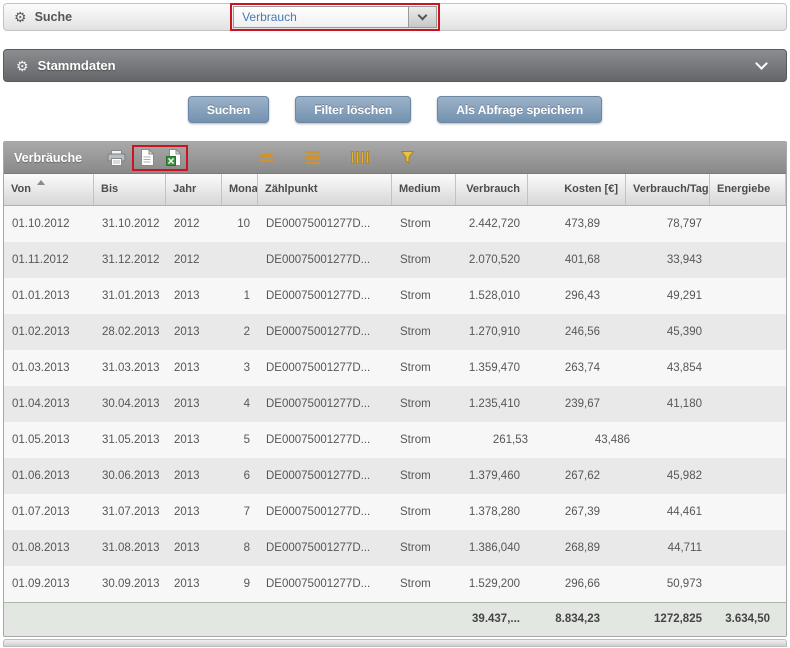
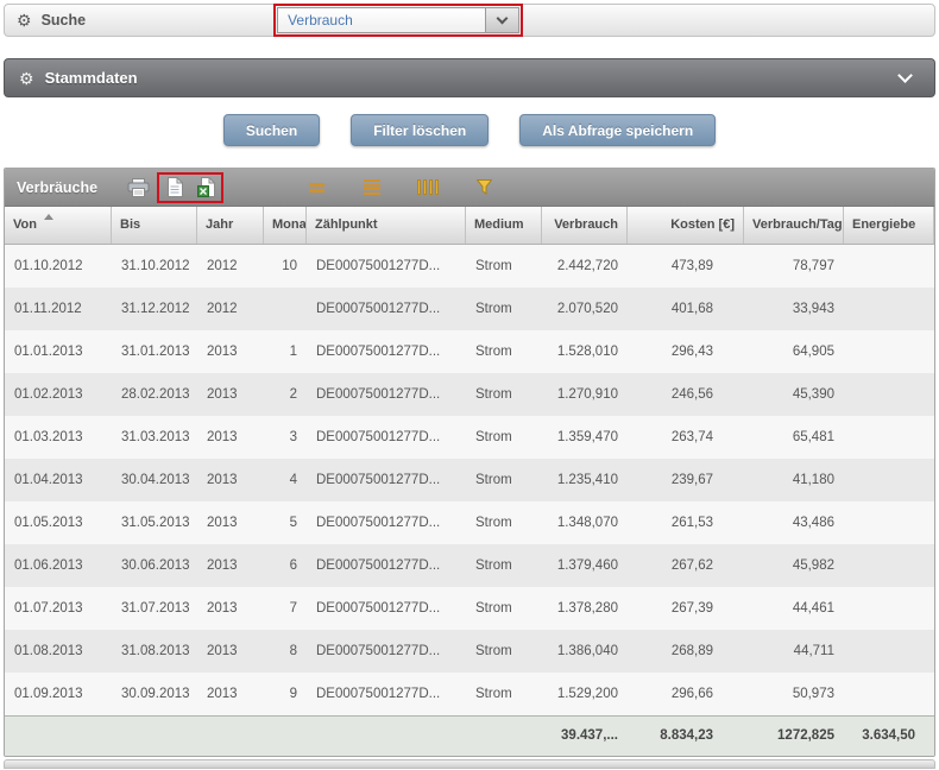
  ⚙
  Suche
  Verbrauch
  ⚙
  Stammdaten
  Suchen
  Filter löschen
  Als Abfrage speichern
  Verbräuche
  Von
  Bis
  Jahr
  Mona
  Zählpunkt
  Medium
  Verbrauch
  Kosten [€]
  Verbrauch/Tag
  Energiebe
  01.10.2012
  31.10.2012
  2012
  10
  DE00075001277D...
  Strom
  2.442,720
  473,89
  78,797
  01.11.2012
  31.12.2012
  2012
  DE00075001277D...
  Strom
  2.070,520
  401,68
  33,943
  01.01.2013
  31.01.2013
  2013
  1
  DE00075001277D...
  Strom
  1.528,010
  296,43
- 49,291
+ 64,905
  01.02.2013
  28.02.2013
  2013
  2
  DE00075001277D...
  Strom
  1.270,910
  246,56
  45,390
  01.03.2013
  31.03.2013
  2013
  3
  DE00075001277D...
  Strom
  1.359,470
  263,74
- 43,854
+ 65,481
  01.04.2013
  30.04.2013
  2013
  4
  DE00075001277D...
  Strom
  1.235,410
  239,67
  41,180
  01.05.2013
  31.05.2013
  2013
  5
  DE00075001277D...
  Strom
+ 1.348,070
  261,53
  43,486
  01.06.2013
  30.06.2013
  2013
  6
  DE00075001277D...
  Strom
  1.379,460
  267,62
  45,982
  01.07.2013
  31.07.2013
  2013
  7
  DE00075001277D...
  Strom
  1.378,280
  267,39
  44,461
  01.08.2013
  31.08.2013
  2013
  8
  DE00075001277D...
  Strom
  1.386,040
  268,89
  44,711
  01.09.2013
  30.09.2013
  2013
  9
  DE00075001277D...
  Strom
  1.529,200
  296,66
  50,973
  39.437,...
  8.834,23
  1272,825
  3.634,50
